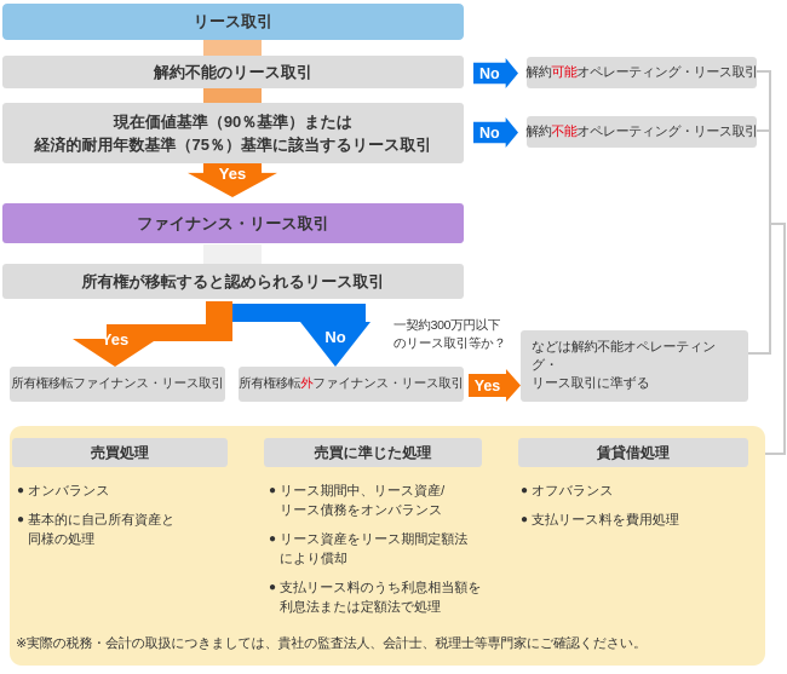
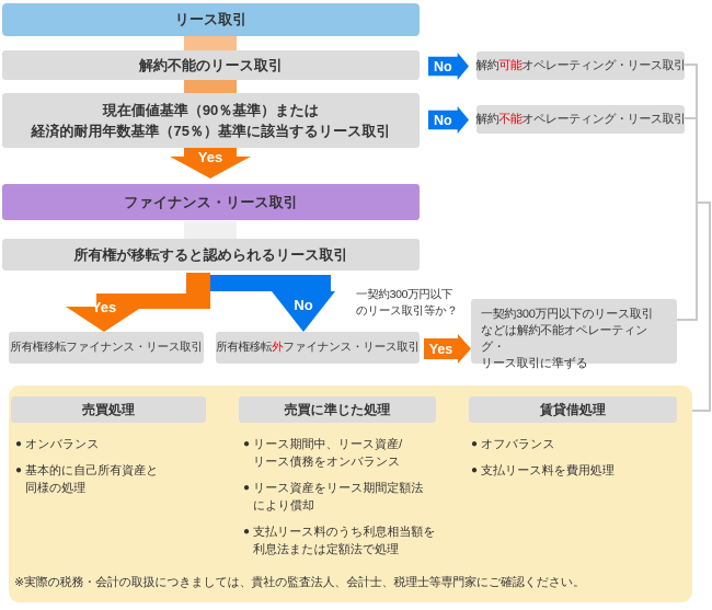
  リース取引
  解約不能のリース取引
  現在価値基準（90％基準）または
  経済的耐用年数基準（75％）基準に該当するリース取引
  Yes
  ファイナンス・リース取引
  所有権が移転すると認められるリース取引
  Yes
  No
  所有権移転ファイナンス・リース取引
  所有権移転
  外
  ファイナンス・リース取引
  一契約300万円以下
  のリース取引等か？
  Yes
+ 一契約300万円以下のリース取引
  などは解約不能オペレーティング・
  リース取引に準ずる
  No
  解約
  可能
  オペレーティング・リース取引
  No
  解約
  不能
  オペレーティング・リース取引
  売買処理
  売買に準じた処理
  賃貸借処理
  ●
  オンバランス
  ●
  基本的に自己所有資産と
  同様の処理
  ●
  リース期間中、リース資産/
  リース債務をオンバランス
  ●
  リース資産をリース期間定額法
  により償却
  ●
  支払リース料のうち利息相当額を
  利息法または定額法で処理
  ●
  オフバランス
  ●
  支払リース料を費用処理
  ※実際の税務・会計の取扱につきましては、貴社の監査法人、会計士、税理士等専門家にご確認ください。
